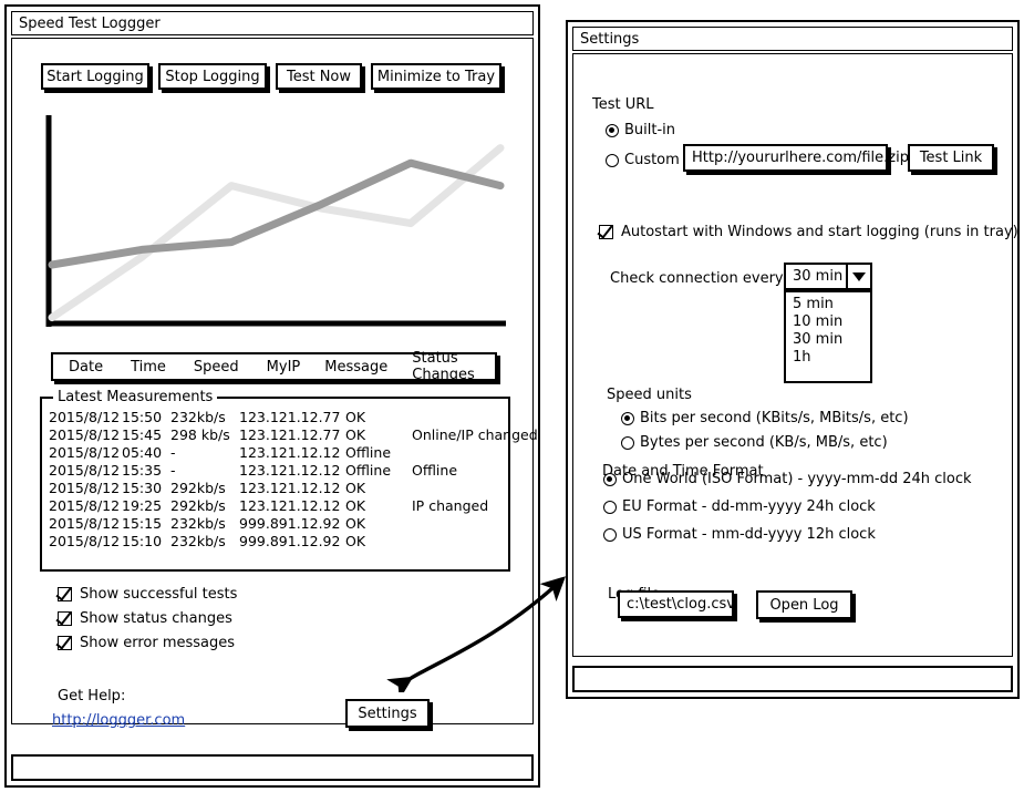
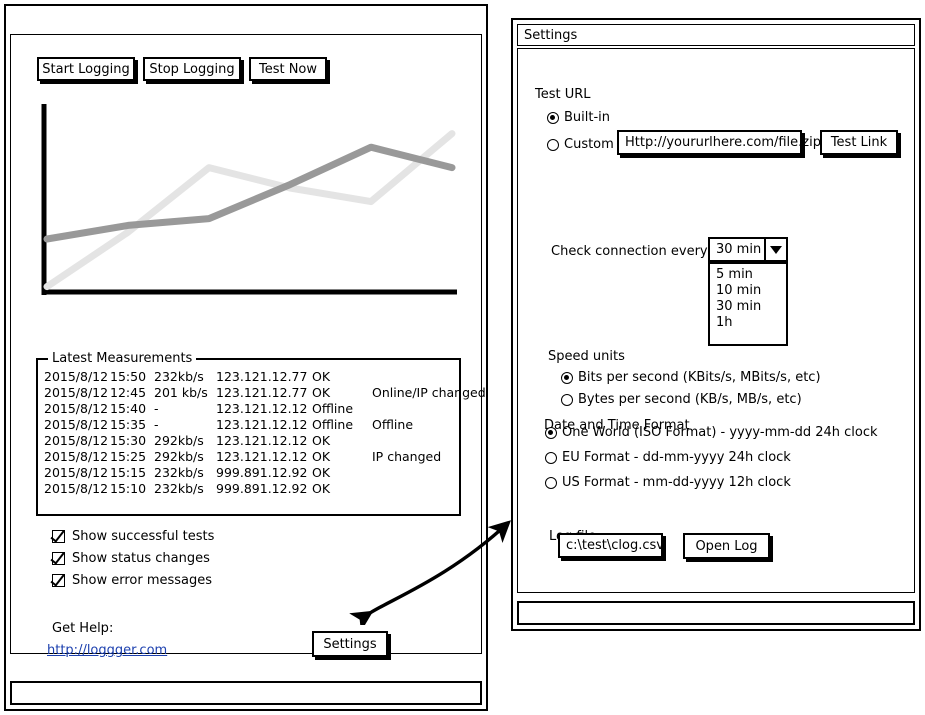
- Speed Test Loggger
  Start Logging
  Stop Logging
  Test Now
- Minimize to Tray
- Date
- Time
- Speed
- MyIP
- Message
- Status Changes
  Latest Measurements
  2015/8/12
  15:50
  232kb/s
  123.121.12.77
  OK
  2015/8/12
- 15:45
+ 12:45
- 298 kb/s
+ 201 kb/s
  123.121.12.77
  OK
  Online/IP changed
  2015/8/12
- 05:40
+ 15:40
  -
  123.121.12.12
  Offline
  2015/8/12
  15:35
  -
  123.121.12.12
  Offline
  Offline
  2015/8/12
  15:30
  292kb/s
  123.121.12.12
  OK
  2015/8/12
- 19:25
+ 15:25
  292kb/s
  123.121.12.12
  OK
  IP changed
  2015/8/12
  15:15
  232kb/s
  999.891.12.92
  OK
  2015/8/12
  15:10
  232kb/s
  999.891.12.92
  OK
  Show successful tests
  Show status changes
  Show error messages
  Get Help:
  http://loggger.com
  Settings
  Settings
  Test URL
  Built-in
  Custom
  Http://yoururlhere.com/file.zip
  Test Link
- Autostart with Windows and start logging (runs in tray)
  Check connection every
  30 min
  5 min
  10 min
  30 min
  1h
  Speed units
  Bits per second (KBits/s, MBits/s, etc)
  Bytes per second (KB/s, MB/s, etc)
  Date and Time Format
  One World (ISO Format) - yyyy-mm-dd 24h clock
  EU Format - dd-mm-yyyy 24h clock
  US Format - mm-dd-yyyy 12h clock
  c:\test\clog.csv
  Open Log
